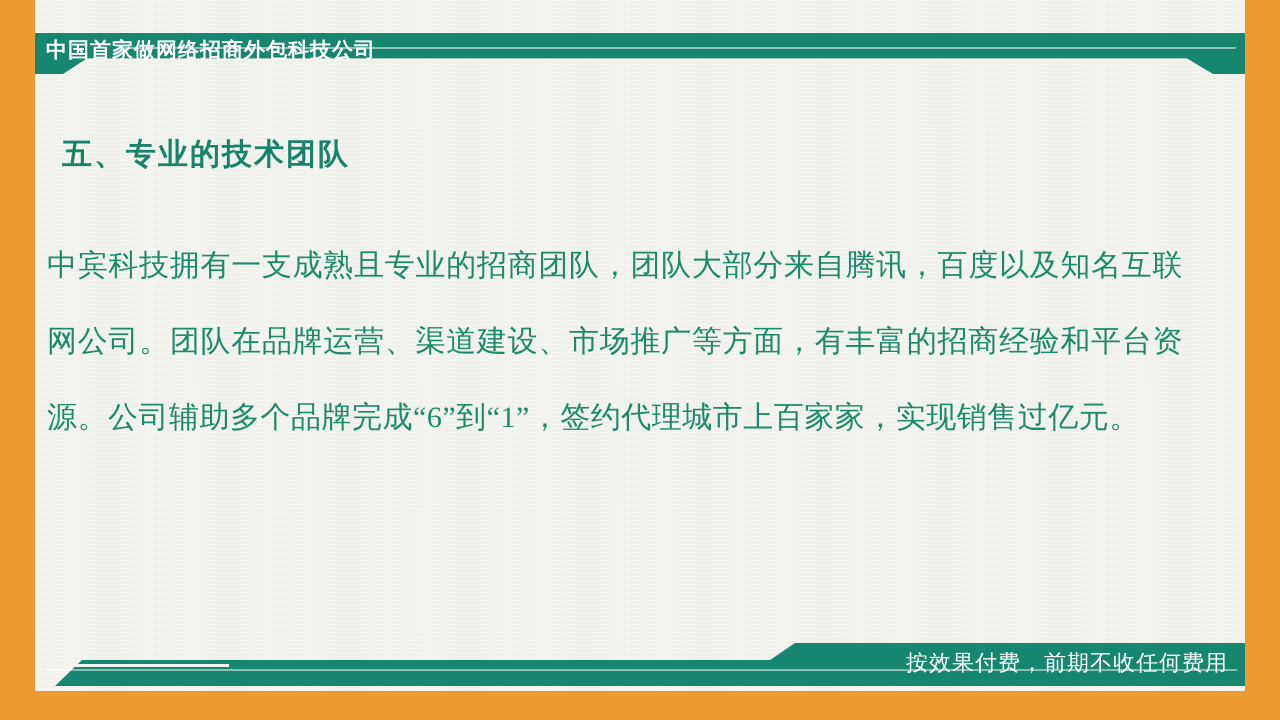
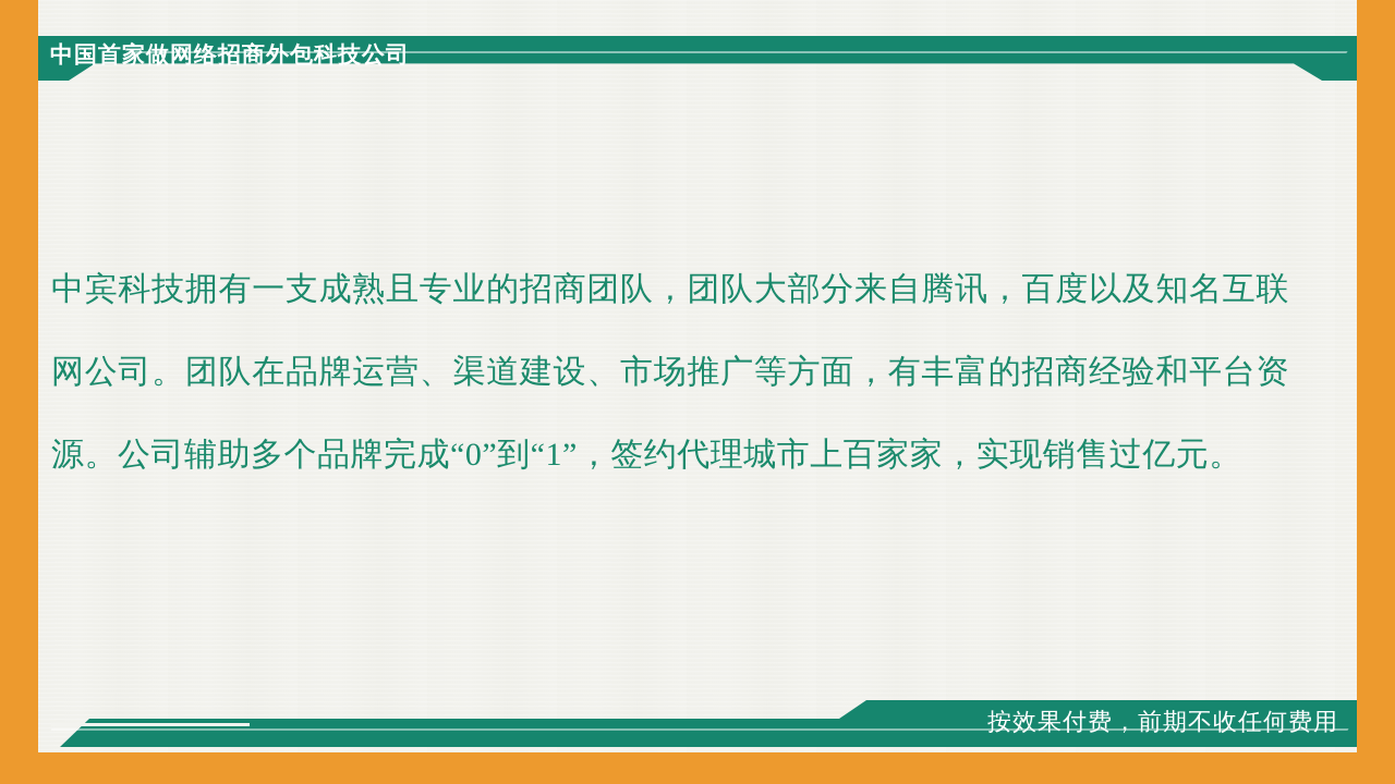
  中国首家做网络招商外包科技公司
- 五、专业的技术团队
- 中宾科技拥有一支成熟且专业的招商团队，团队大部分来自腾讯，百度以及知名互联网公司。团队在品牌运营、渠道建设、市场推广等方面，有丰富的招商经验和平台资源。公司辅助多个品牌完成“6”到“1”，签约代理城市上百家家，实现销售过亿元。
+ 中宾科技拥有一支成熟且专业的招商团队，团队大部分来自腾讯，百度以及知名互联网公司。团队在品牌运营、渠道建设、市场推广等方面，有丰富的招商经验和平台资源。公司辅助多个品牌完成“0”到“1”，签约代理城市上百家家，实现销售过亿元。
  按效果付费，前期不收任何费用
